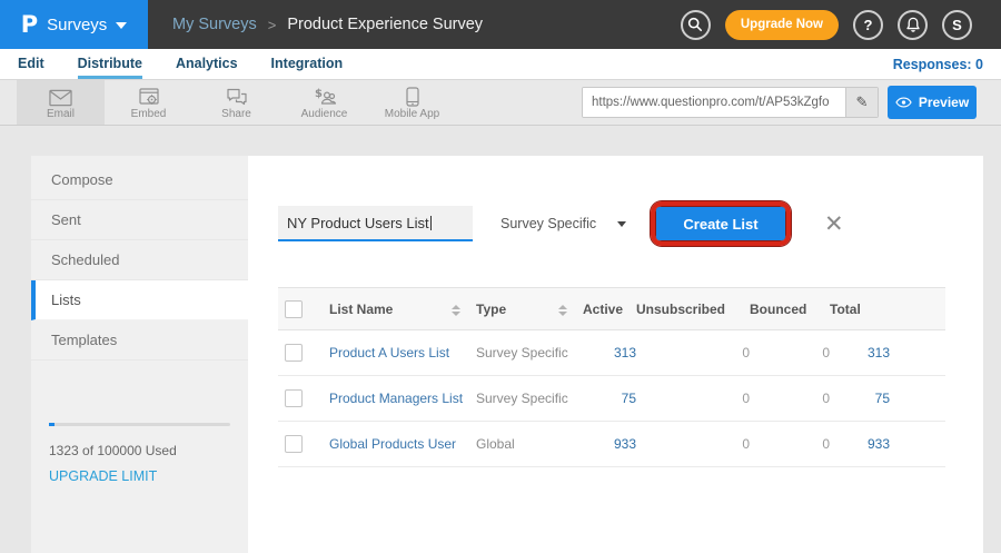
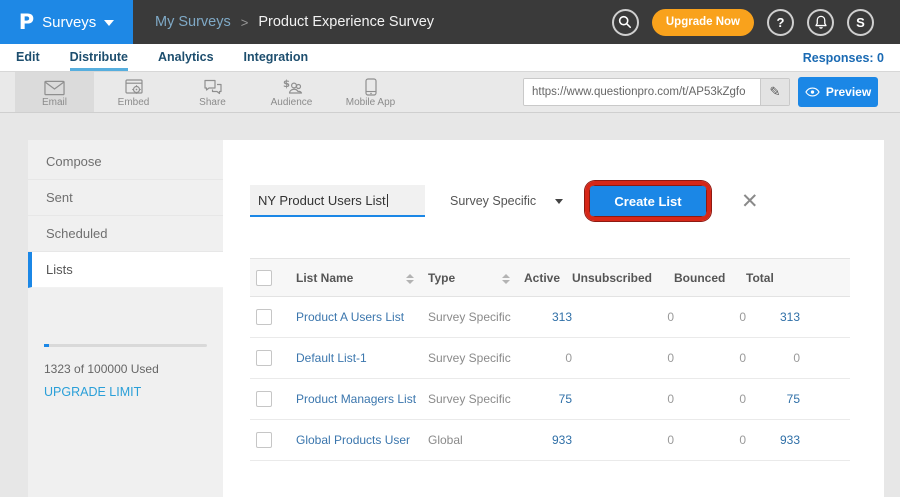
  P
  Surveys
  My Surveys
  >
  Product Experience Survey
  Upgrade Now
  ?
  S
  Edit
  Distribute
  Analytics
  Integration
  Responses: 0
  Email
  Embed
  Share
  $
  Audience
  Mobile App
  https://www.questionpro.com/t/AP53kZgfo
  ✎
  Preview
  Compose
  Sent
  Scheduled
  Lists
- Templates
  1323 of 100000 Used
  UPGRADE LIMIT
  NY Product Users List
  Survey Specific
  Create List
  ✕
  	List Name	Type	Active	Unsubscribed	Bounced	Total
  	Product A Users List	Survey Specific	313	0	0	313
+ 	Default List-1	Survey Specific	0	0	0	0
  	Product Managers List	Survey Specific	75	0	0	75
  	Global Products User	Global	933	0	0	933
